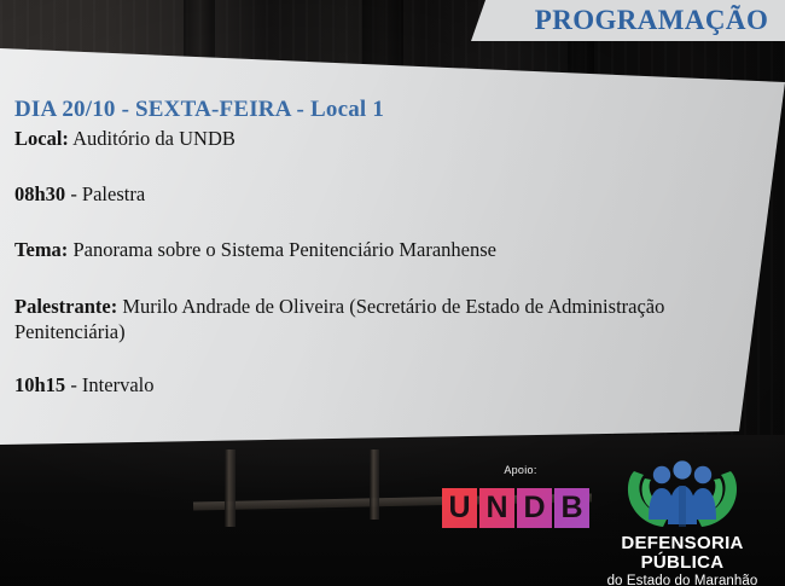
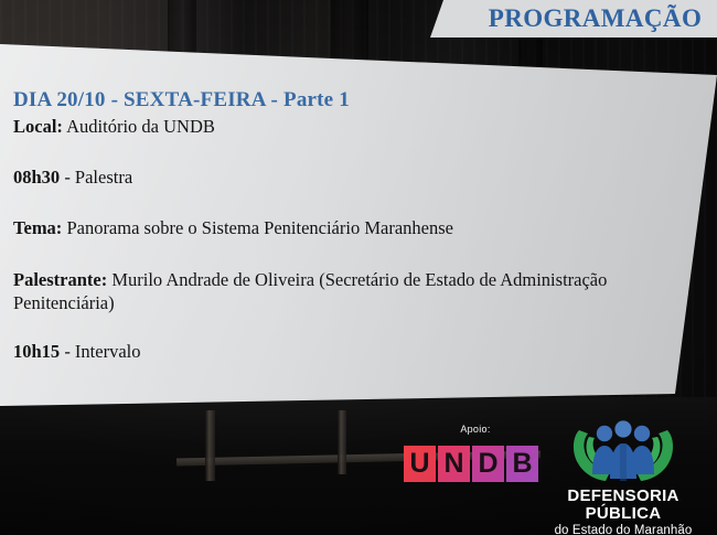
  PROGRAMAÇÃO
- DIA 20/10 - SEXTA-FEIRA - Local 1
+ DIA 20/10 - SEXTA-FEIRA - Parte 1
  Local: Auditório da UNDB
  08h30 - Palestra
  Tema: Panorama sobre o Sistema Penitenciário Maranhense
  Palestrante: Murilo Andrade de Oliveira (Secretário de Estado de Administração Penitenciária)
  10h15 - Intervalo
  Apoio:
  U
  N
  D
  B
  DEFENSORIA PÚBLICA
  do Estado do Maranhão
